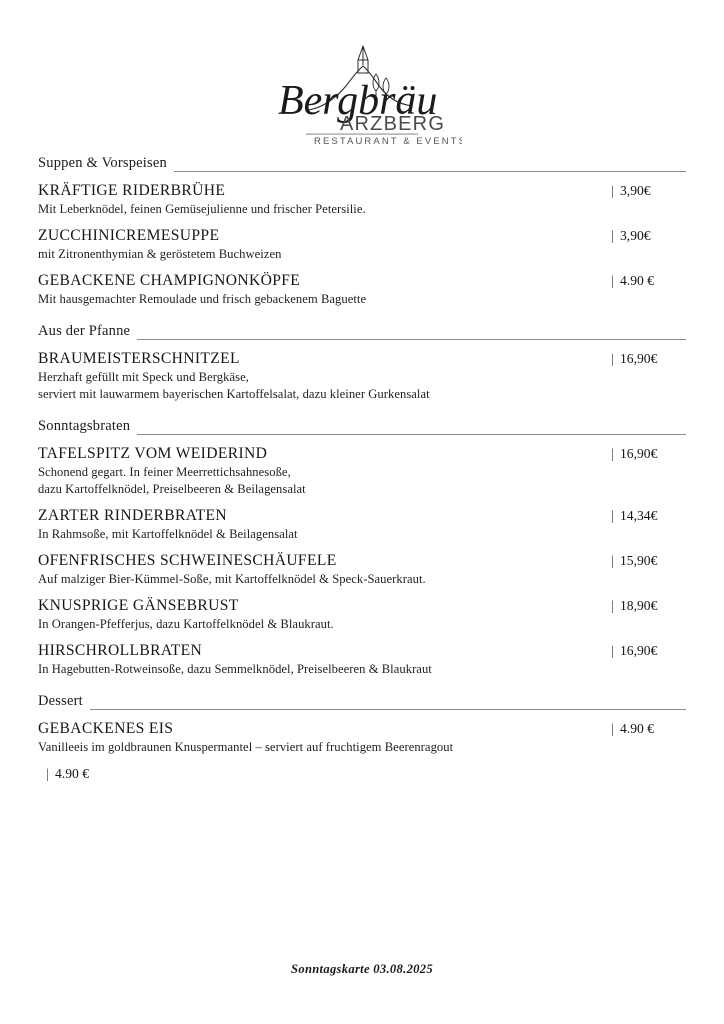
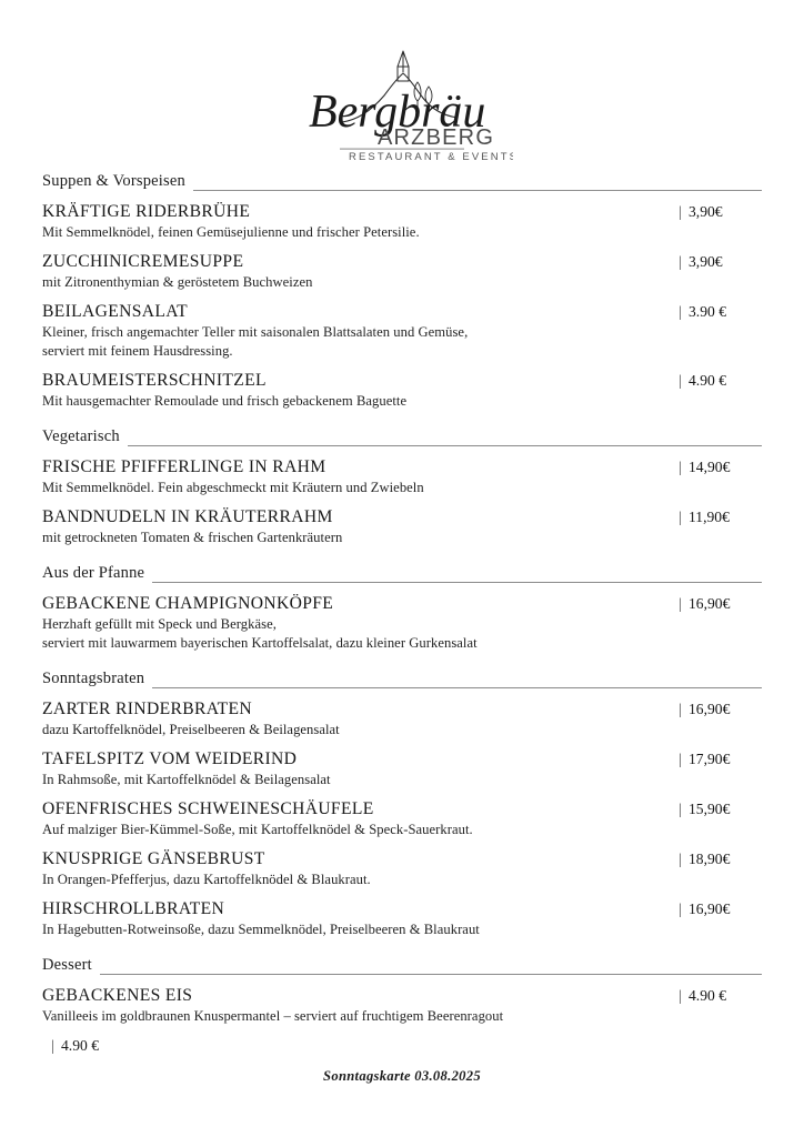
  Bergbräu
  ARZBERG
  RESTAURANT & EVENT
  Suppen & Vorspeisen
  KRÄFTIGE RIDERBRÜHE
- Mit Leberknödel, feinen Gemüsejulienne und frischer Petersilie.
+ Mit Semmelknödel, feinen Gemüsejulienne und frischer Petersilie.
  | 3,90€
  ZUCCHINICREMESUPPE
  mit Zitronenthymian & geröstetem Buchweizen
  | 3,90€
+ BEILAGENSALAT
+ Kleiner, frisch angemachter Teller mit saisonalen Blattsalaten und Gemüse,
+ serviert mit feinem Hausdressing.
+ | 3.90 €
- GEBACKENE CHAMPIGNONKÖPFE
+ BRAUMEISTERSCHNITZEL
  Mit hausgemachter Remoulade und frisch gebackenem Baguette
  | 4.90 €
+ Vegetarisch
+ FRISCHE PFIFFERLINGE IN RAHM
+ Mit Semmelknödel. Fein abgeschmeckt mit Kräutern und Zwiebeln
+ | 14,90€
+ BANDNUDELN IN KRÄUTERRAHM
+ mit getrockneten Tomaten & frischen Gartenkräutern
+ | 11,90€
  Aus der Pfanne
- BRAUMEISTERSCHNITZEL
+ GEBACKENE CHAMPIGNONKÖPFE
  Herzhaft gefüllt mit Speck und Bergkäse,
  serviert mit lauwarmem bayerischen Kartoffelsalat, dazu kleiner Gurkensalat
  | 16,90€
  Sonntagsbraten
- TAFELSPITZ VOM WEIDERIND
+ ZARTER RINDERBRATEN
- Schonend gegart. In feiner Meerrettichsahnesoße,
  dazu Kartoffelknödel, Preiselbeeren & Beilagensalat
  | 16,90€
- ZARTER RINDERBRATEN
+ TAFELSPITZ VOM WEIDERIND
  In Rahmsoße, mit Kartoffelknödel & Beilagensalat
- | 14,34€
+ | 17,90€
  OFENFRISCHES SCHWEINESCHÄUFELE
  Auf malziger Bier-Kümmel-Soße, mit Kartoffelknödel & Speck-Sauerkraut.
  | 15,90€
  KNUSPRIGE GÄNSEBRUST
  In Orangen-Pfefferjus, dazu Kartoffelknödel & Blaukraut.
  | 18,90€
  HIRSCHROLLBRATEN
  In Hagebutten-Rotweinsoße, dazu Semmelknödel, Preiselbeeren & Blaukraut
  | 16,90€
  Dessert
  GEBACKENES EIS
  Vanilleeis im goldbraunen Knuspermantel – serviert auf fruchtigem Beerenragout
  | 4.90 €
  | 4.90 €
  Sonntagskarte 03.08.2025
